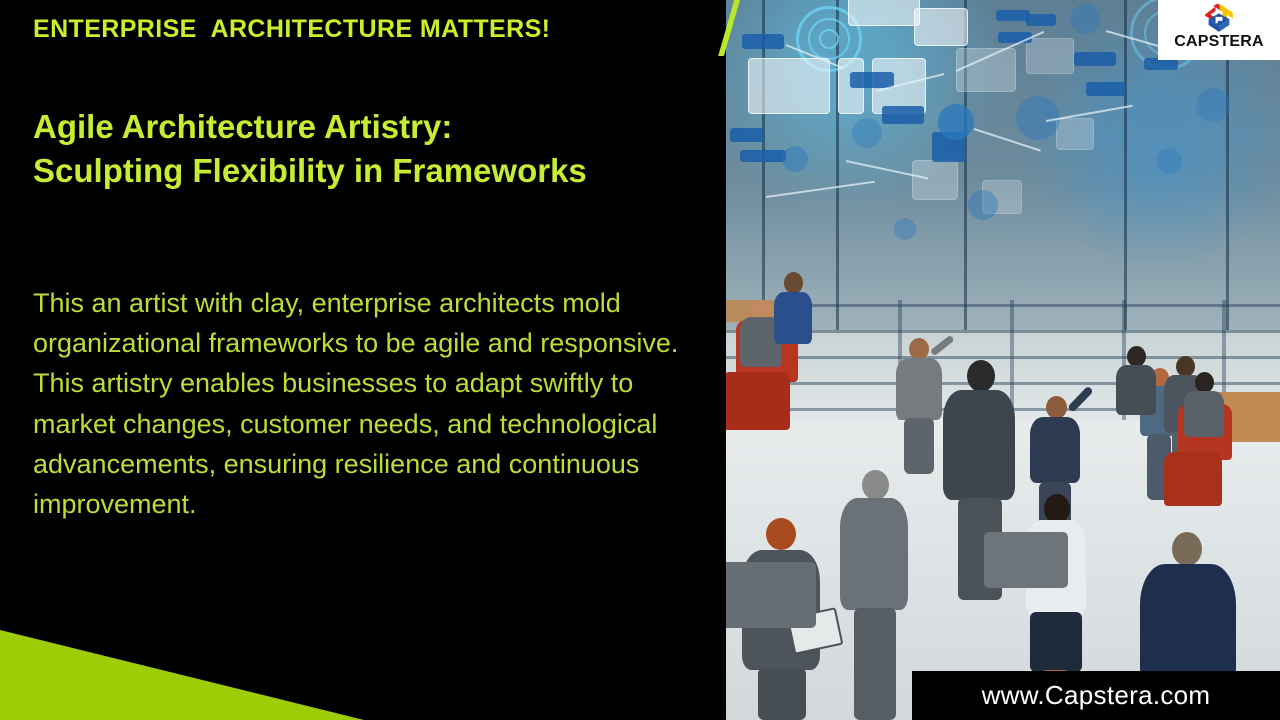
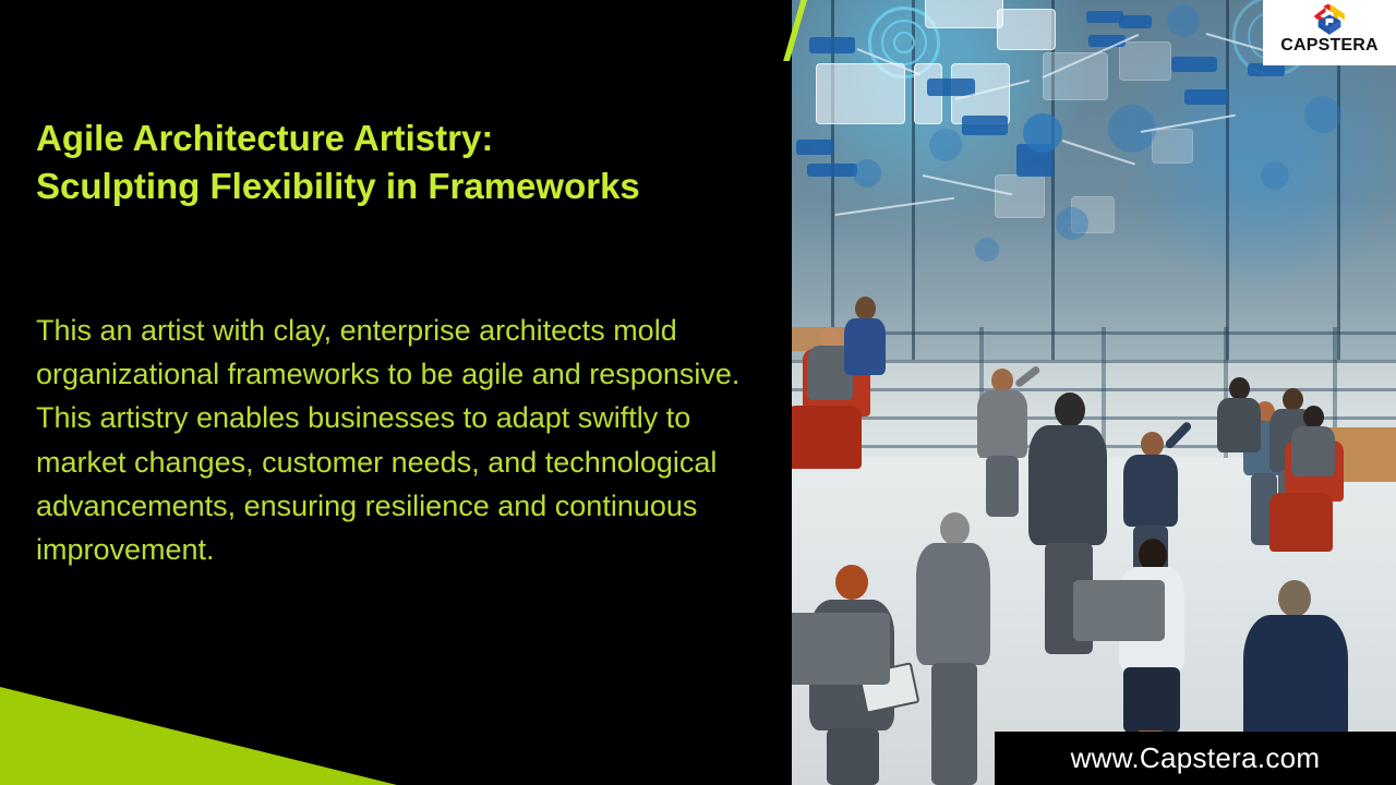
- ENTERPRISE ARCHITECTURE MATTERS!
  Agile Architecture Artistry:
  Sculpting Flexibility in Frameworks
  This an artist with clay, enterprise architects mold organizational frameworks to be agile and responsive. This artistry enables businesses to adapt swiftly to market changes, customer needs, and technological advancements, ensuring resilience and continuous improvement.
  CAPSTERA
  www.Capstera.com
